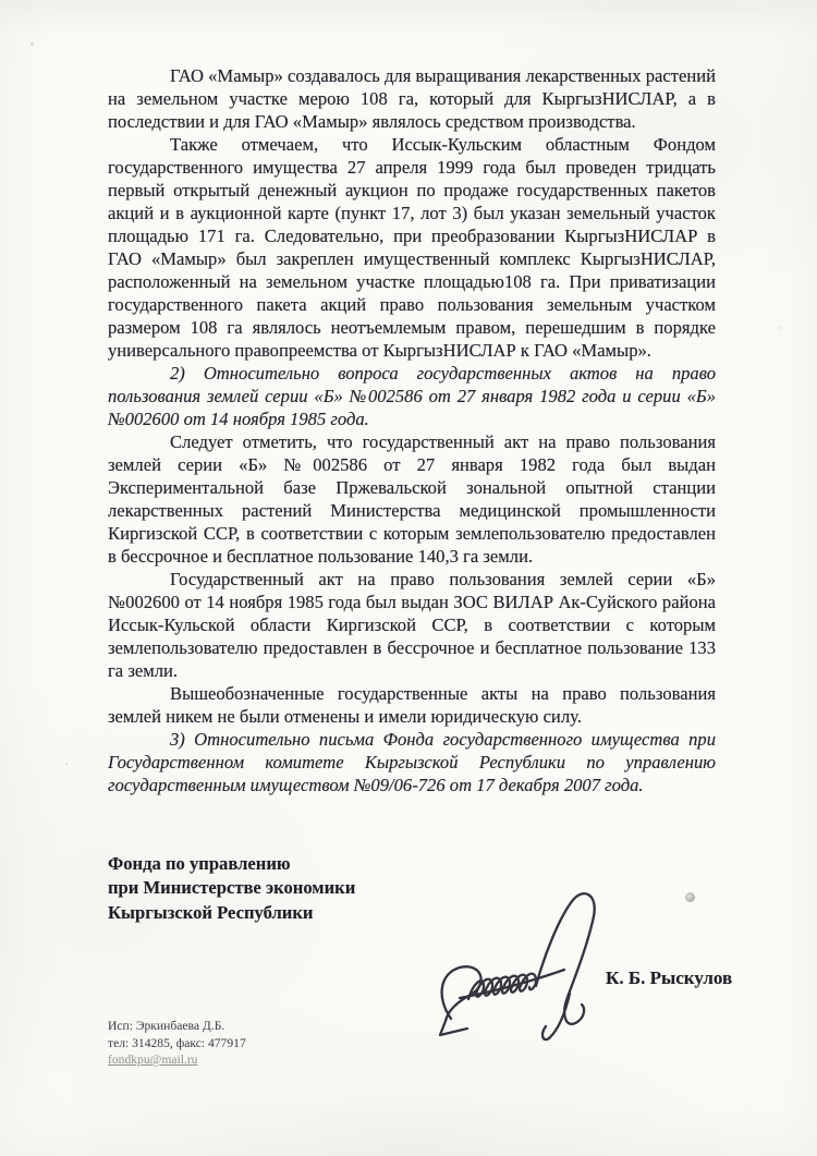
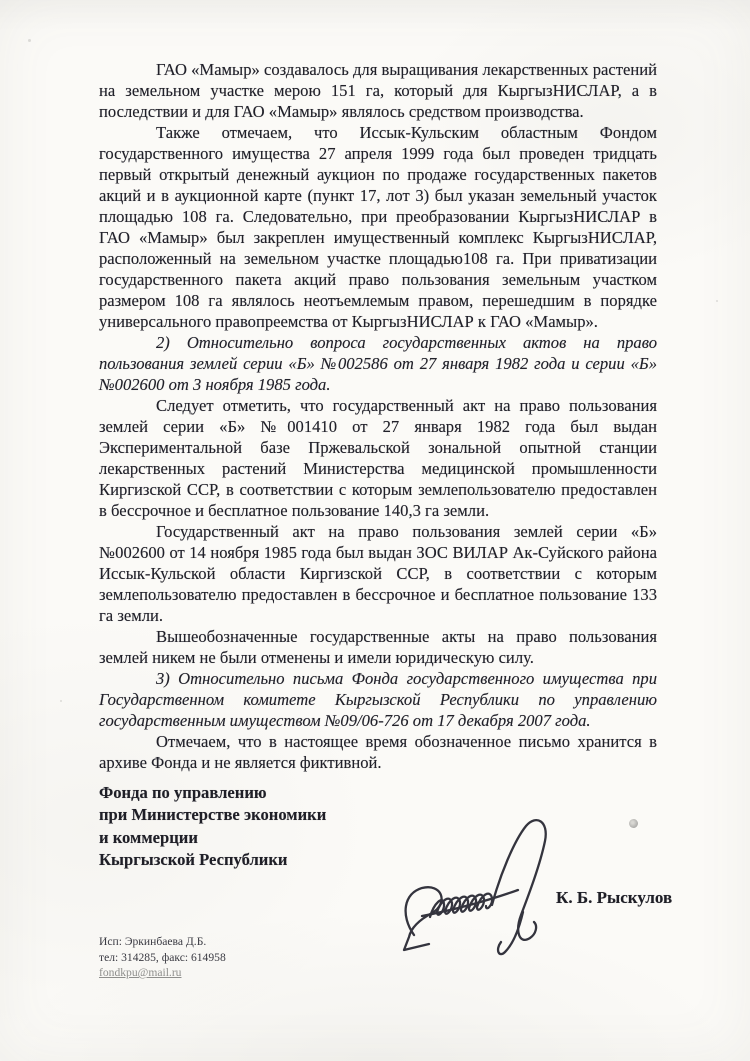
- ГАО «Мамыр» создавалось для выращивания лекарственных растений на земельном участке мерою 108 га, который для КыргызНИСЛАР, а в последствии и для ГАО «Мамыр» являлось средством производства.
+ ГАО «Мамыр» создавалось для выращивания лекарственных растений на земельном участке мерою 151 га, который для КыргызНИСЛАР, а в последствии и для ГАО «Мамыр» являлось средством производства.
- Также отмечаем, что Иссык-Кульским областным Фондом государственного имущества 27 апреля 1999 года был проведен тридцать первый открытый денежный аукцион по продаже государственных пакетов акций и в аукционной карте (пункт 17, лот 3) был указан земельный участок площадью 171 га. Следовательно, при преобразовании КыргызНИСЛАР в ГАО «Мамыр» был закреплен имущественный комплекс КыргызНИСЛАР, расположенный на земельном участке площадью108 га. При приватизации государственного пакета акций право пользования земельным участком размером 108 га являлось неотъемлемым правом, перешедшим в порядке универсального правопреемства от КыргызНИСЛАР к ГАО «Мамыр».
+ Также отмечаем, что Иссык-Кульским областным Фондом государственного имущества 27 апреля 1999 года был проведен тридцать первый открытый денежный аукцион по продаже государственных пакетов акций и в аукционной карте (пункт 17, лот 3) был указан земельный участок площадью 108 га. Следовательно, при преобразовании КыргызНИСЛАР в ГАО «Мамыр» был закреплен имущественный комплекс КыргызНИСЛАР, расположенный на земельном участке площадью108 га. При приватизации государственного пакета акций право пользования земельным участком размером 108 га являлось неотъемлемым правом, перешедшим в порядке универсального правопреемства от КыргызНИСЛАР к ГАО «Мамыр».
- 2) Относительно вопроса государственных актов на право пользования землей серии «Б» №002586 от 27 января 1982 года и серии «Б» №002600 от 14 ноября 1985 года.
+ 2) Относительно вопроса государственных актов на право пользования землей серии «Б» №002586 от 27 января 1982 года и серии «Б» №002600 от 3 ноября 1985 года.
- Следует отметить, что государственный акт на право пользования землей серии «Б» №002586 от 27 января 1982 года был выдан Экспериментальной базе Пржевальской зональной опытной станции лекарственных растений Министерства медицинской промышленности Киргизской ССР, в соответствии с которым землепользователю предоставлен в бессрочное и бесплатное пользование 140,3 га земли.
+ Следует отметить, что государственный акт на право пользования землей серии «Б» №001410 от 27 января 1982 года был выдан Экспериментальной базе Пржевальской зональной опытной станции лекарственных растений Министерства медицинской промышленности Киргизской ССР, в соответствии с которым землепользователю предоставлен в бессрочное и бесплатное пользование 140,3 га земли.
  Государственный акт на право пользования землей серии «Б» №002600 от 14 ноября 1985 года был выдан ЗОС ВИЛАР Ак-Суйского района Иссык-Кульской области Киргизской ССР, в соответствии с которым землепользователю предоставлен в бессрочное и бесплатное пользование 133 га земли.
  Вышеобозначенные государственные акты на право пользования землей никем не были отменены и имели юридическую силу.
  3) Относительно письма Фонда государственного имущества при Государственном комитете Кыргызской Республики по управлению государственным имуществом №09/06-726 от 17 декабря 2007 года.
+ Отмечаем, что в настоящее время обозначенное письмо хранится в архиве Фонда и не является фиктивной.
  Фонда по управлению
  при Министерстве экономики
+ и коммерции
  Кыргызской Республики
  К. Б. Рыскулов
  Исп: Эркинбаева Д.Б.
- тел: 314285, факс: 477917
+ тел: 314285, факс: 614958
  fondkpu@mail.ru
